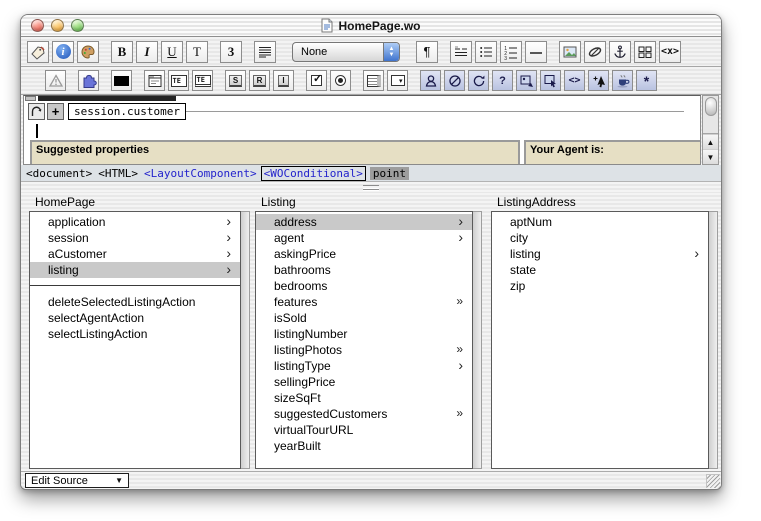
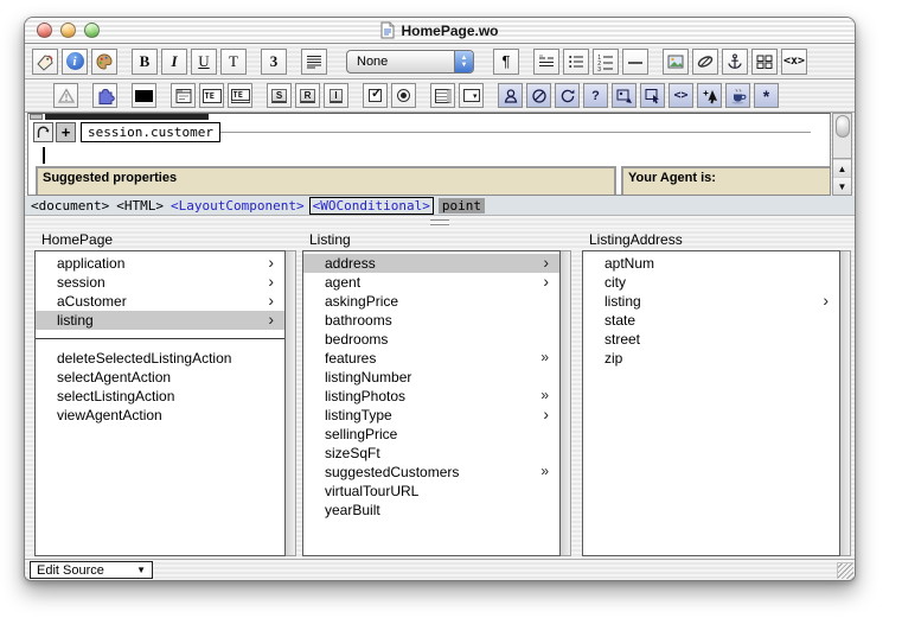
  HomePage.wo
  i
  B
  I
  U
  T
  3
  None
  ¶
  <x>
  TE
  TE
  S
  R
  I
  ✓
  ?
  <>
  *
  +
  session.customer
  Suggested properties
  Your Agent is:
  ▲
  ▼
  <document>
  <HTML>
  <LayoutComponent>
  <WOConditional>
  point
  HomePage
  Listing
  ListingAddress
  application
  ›
  session
  ›
  aCustomer
  ›
  listing
  ›
  deleteSelectedListingAction
  selectAgentAction
  selectListingAction
+ viewAgentAction
  address
  ›
  agent
  ›
  askingPrice
  bathrooms
  bedrooms
  features
  »
- isSold
  listingNumber
  listingPhotos
  »
  listingType
  ›
  sellingPrice
  sizeSqFt
  suggestedCustomers
  »
  virtualTourURL
  yearBuilt
  aptNum
  city
  listing
  ›
  state
+ street
  zip
  Edit Source
  ▼
